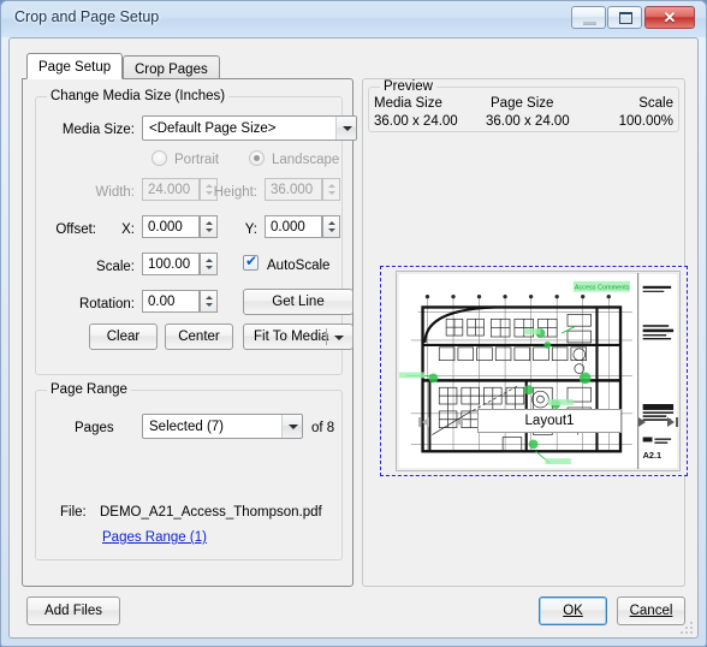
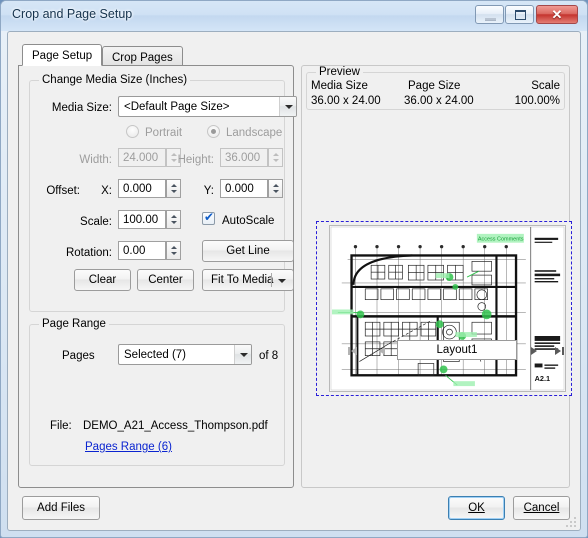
  Crop and Page Setup
  ✕
  Page Setup
  Crop Pages
  Change Media Size (Inches)
  Media Size:
  <Default Page Size>
  Portrait
  Landscape
  Width:
  24.000
  Height:
  36.000
  Offset:
  X:
  0.000
  Y:
  0.000
  Scale:
  100.00
  AutoScale
  Rotation:
  0.00
  Get Line
  Clear
  Center
  Fit To Medi
  Page Range
  Pages
  Selected (7)
  of 8
  File:
  DEMO_A21_Access_Thompson.pdf
- Pages Range (1)
+ Pages Range (6)
  Preview
  Media Size
  36.00 x 24.00
  Page Size
  36.00 x 24.00
  Scale
  100.00%
  A2.1
  Layout1
  Add Files
  OK
  Cancel
